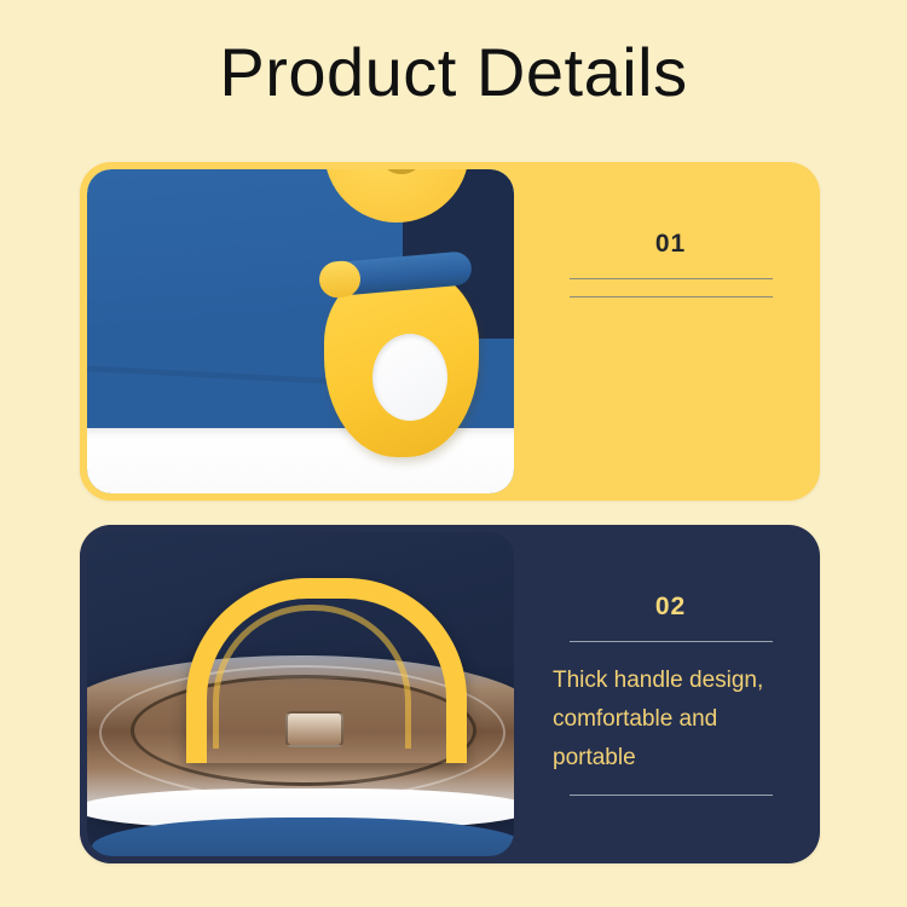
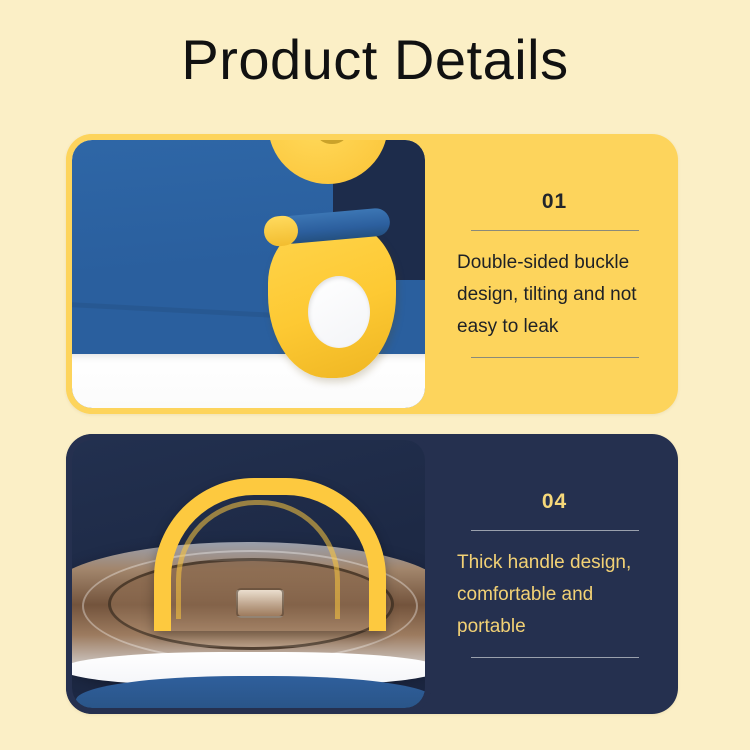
  Product Details
  01
+ Double-sided buckle design, tilting and not easy to leak
- 02
+ 04
  Thick handle design, comfortable and portable
